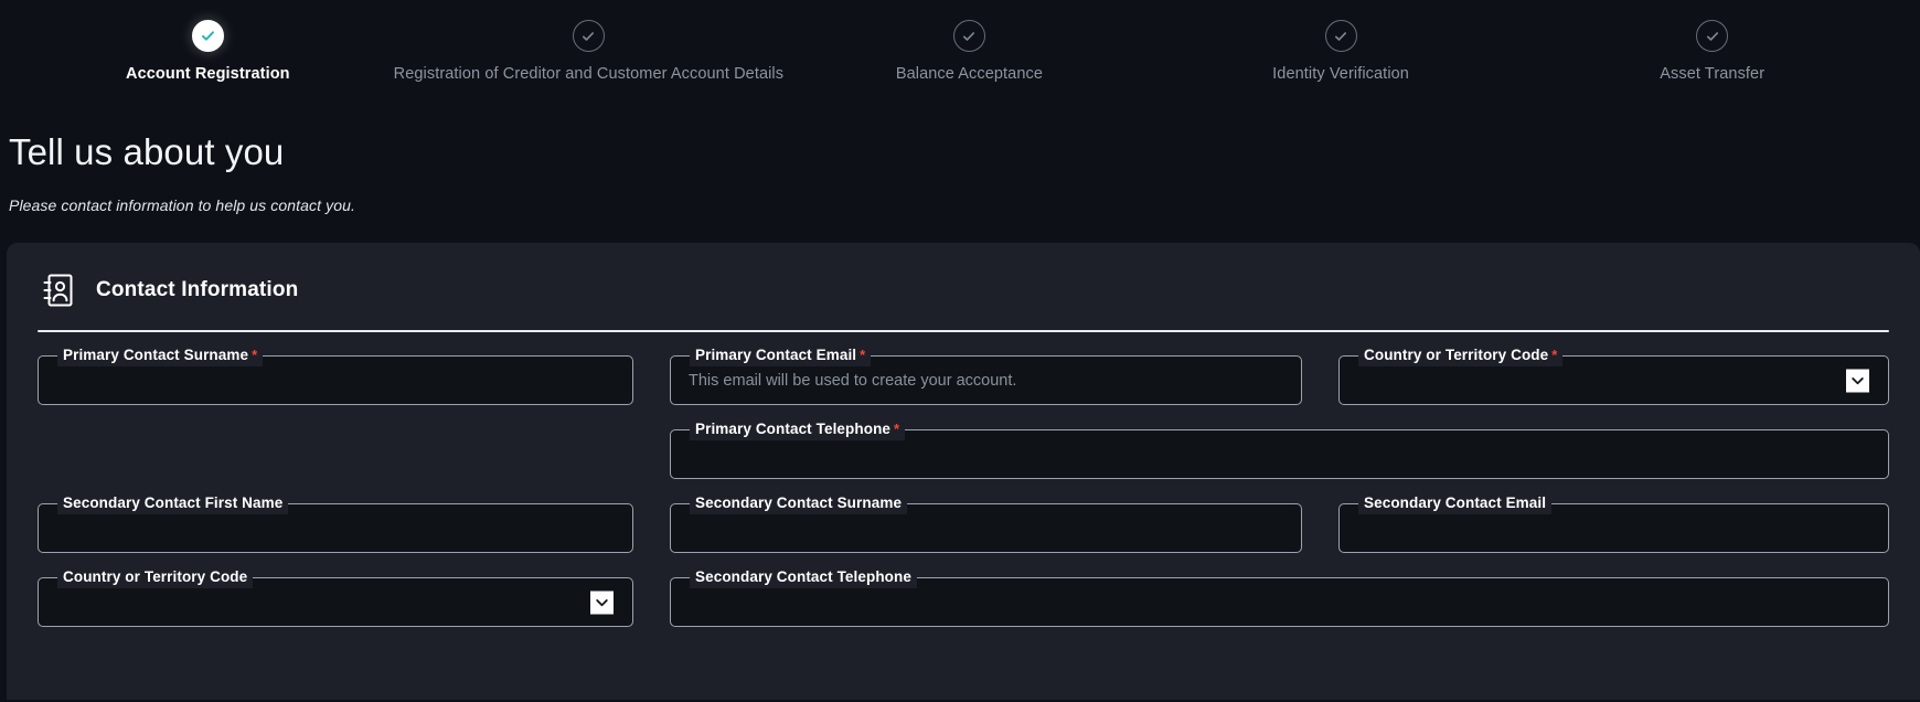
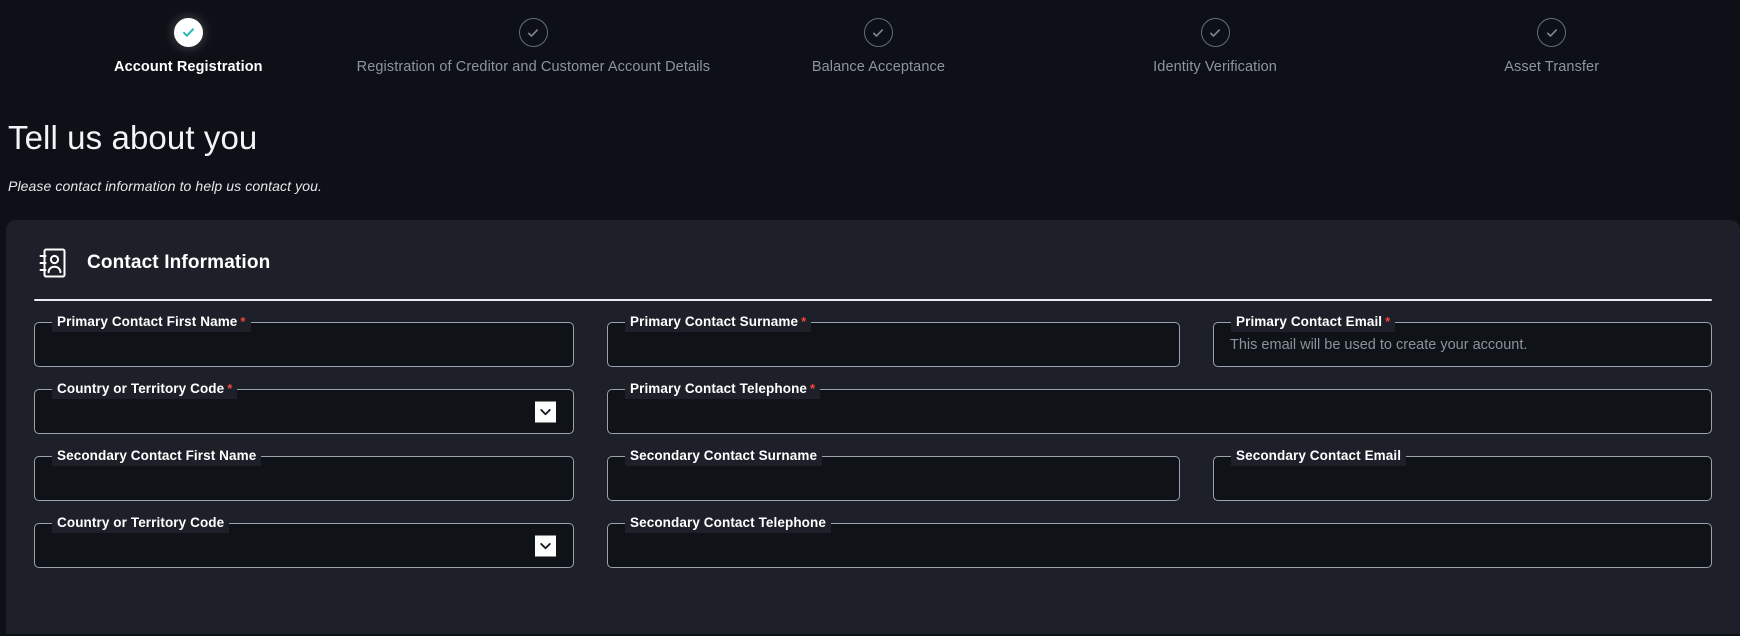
  Account Registration
  Registration of Creditor and Customer Account Details
  Balance Acceptance
  Identity Verification
  Asset Transfer
  Tell us about you
  Please contact information to help us contact you.
  Contact Information
+ Primary Contact First Name *
  Primary Contact Surname *
  Primary Contact Email *
  This email will be used to create your account.
  Country or Territory Code *
  Primary Contact Telephone *
  Secondary Contact First Name
  Secondary Contact Surname
  Secondary Contact Email
  Country or Territory Code
  Secondary Contact Telephone
